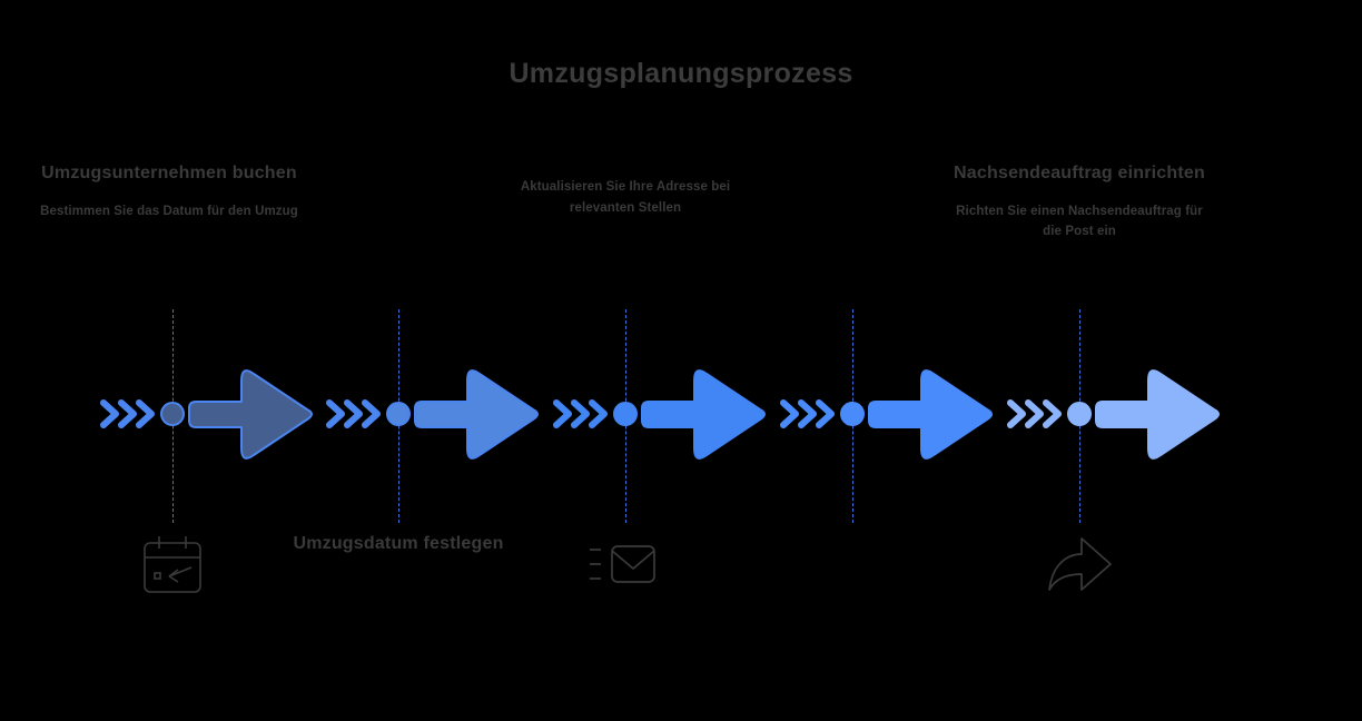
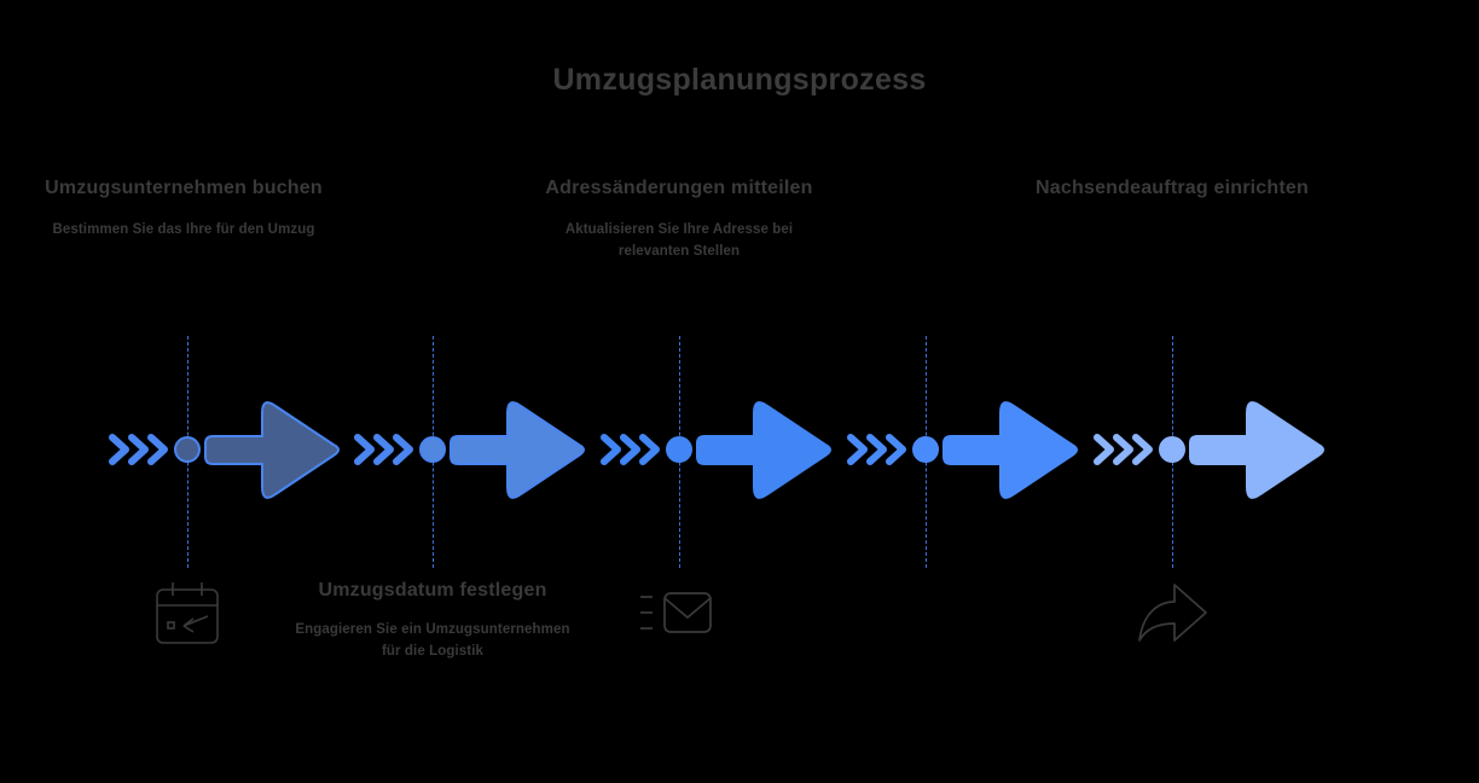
  Umzugsplanungsprozess
  Umzugsunternehmen buchen
- Bestimmen Sie das Datum für den Umzug
+ Bestimmen Sie das Ihre für den Umzug
  Umzugsdatum festlegen
+ Engagieren Sie ein Umzugsunternehmen für die Logistik
+ Adressänderungen mitteilen
  Aktualisieren Sie Ihre Adresse bei relevanten Stellen
  Nachsendeauftrag einrichten
- Richten Sie einen Nachsendeauftrag für die Post ein
